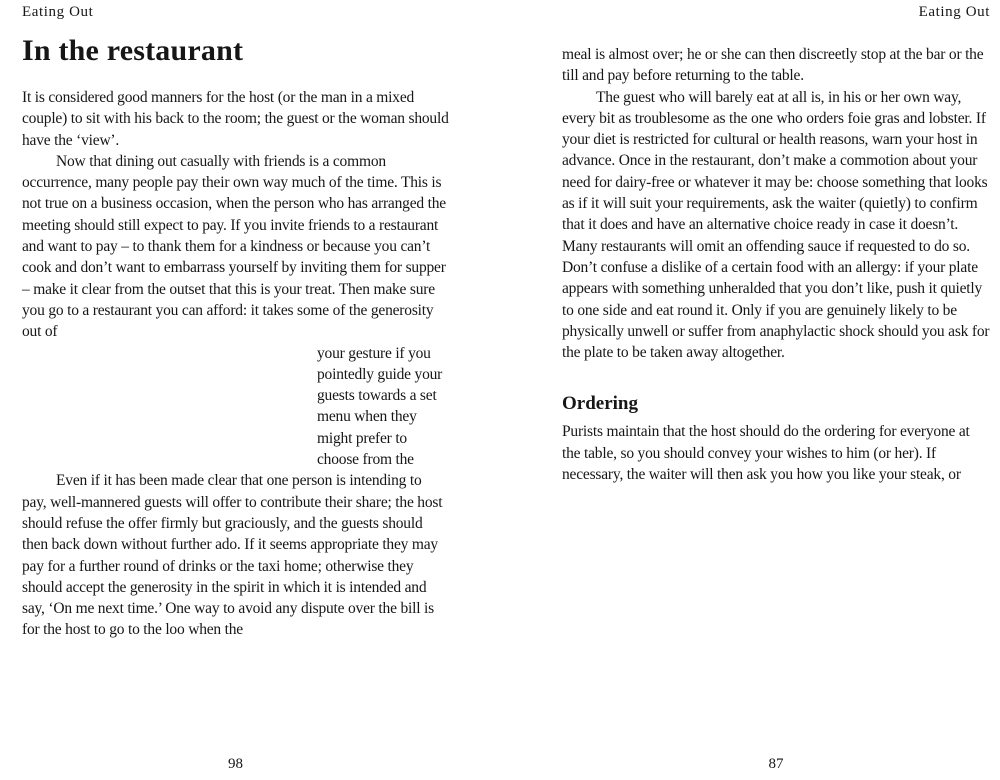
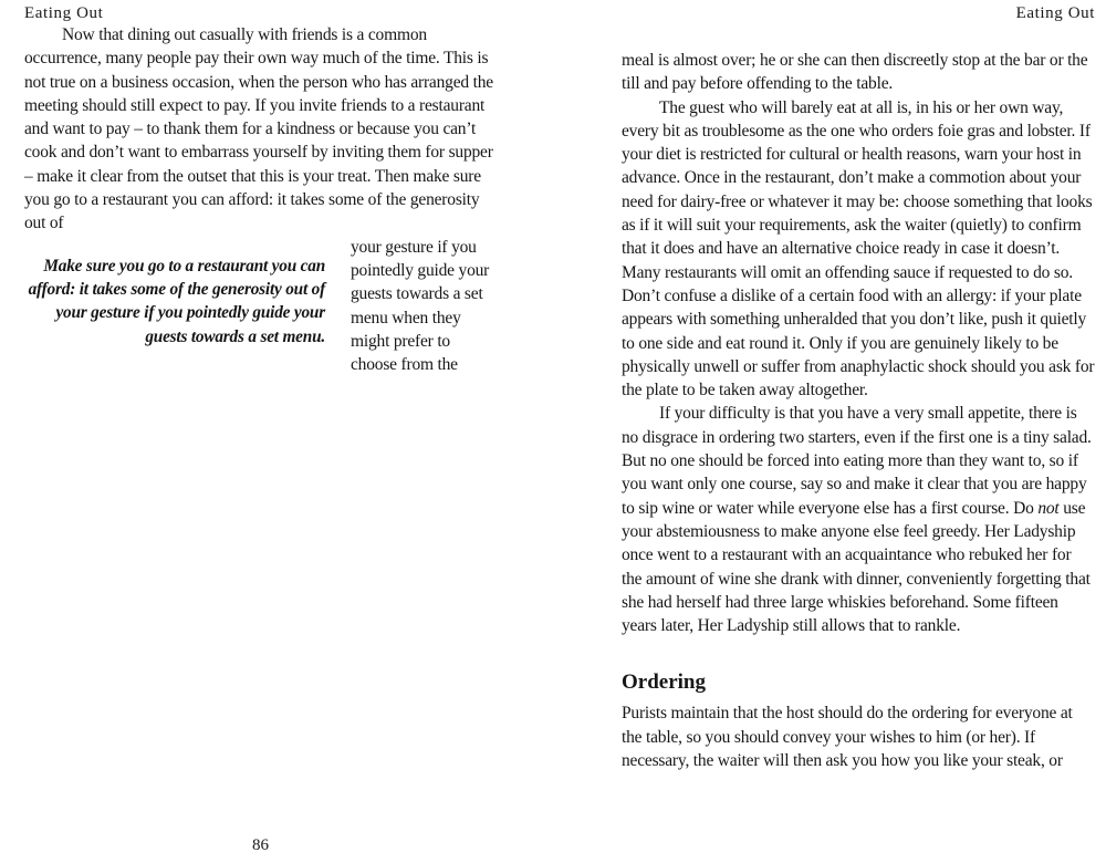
  Eating Out
- In the restaurant
- It is considered good manners for the host (or the man in a mixed couple) to sit with his back to the room; the guest or the woman should have the ‘view’.
  Now that dining out casually with friends is a common occurrence, many people pay their own way much of the time. This is not true on a business occasion, when the person who has arranged the meeting should still expect to pay. If you invite friends to a restaurant and want to pay – to thank them for a kindness or because you can’t cook and don’t want to embarrass yourself by inviting them for supper – make it clear from the outset that this is your treat. Then make sure you go to a restaurant you can afford: it takes some of the generosity out of
+ Make sure you go to a restaurant you can afford: it takes some of the generosity out of your gesture if you pointedly guide your guests towards a set menu.
  your gesture if you pointedly guide your guests towards a set menu when they might prefer to choose from the
- Even if it has been made clear that one person is intending to pay, well-mannered guests will offer to contribute their share; the host should refuse the offer firmly but graciously, and the guests should then back down without further ado. If it seems appropriate they may pay for a further round of drinks or the taxi home; otherwise they should accept the generosity in the spirit in which it is intended and say, ‘On me next time.’ One way to avoid any dispute over the bill is for the host to go to the loo when the
- 98
+ 86
  Eating Out
- meal is almost over; he or she can then discreetly stop at the bar or the till and pay before returning to the table.
+ meal is almost over; he or she can then discreetly stop at the bar or the till and pay before offending to the table.
  The guest who will barely eat at all is, in his or her own way, every bit as troublesome as the one who orders foie gras and lobster. If your diet is restricted for cultural or health reasons, warn your host in advance. Once in the restaurant, don’t make a commotion about your need for dairy-free or whatever it may be: choose something that looks as if it will suit your requirements, ask the waiter (quietly) to confirm that it does and have an alternative choice ready in case it doesn’t. Many restaurants will omit an offending sauce if requested to do so. Don’t confuse a dislike of a certain food with an allergy: if your plate appears with something unheralded that you don’t like, push it quietly to one side and eat round it. Only if you are genuinely likely to be physically unwell or suffer from anaphylactic shock should you ask for the plate to be taken away altogether.
+ If your difficulty is that you have a very small appetite, there is no disgrace in ordering two starters, even if the first one is a tiny salad. But no one should be forced into eating more than they want to, so if you want only one course, say so and make it clear that you are happy to sip wine or water while everyone else has a first course. Do not use your abstemiousness to make anyone else feel greedy. Her Ladyship once went to a restaurant with an acquaintance who rebuked her for the amount of wine she drank with dinner, conveniently forgetting that she had herself had three large whiskies beforehand. Some fifteen years later, Her Ladyship still allows that to rankle.
  Ordering
  Purists maintain that the host should do the ordering for everyone at the table, so you should convey your wishes to him (or her). If necessary, the waiter will then ask you how you like your steak, or
- 87
